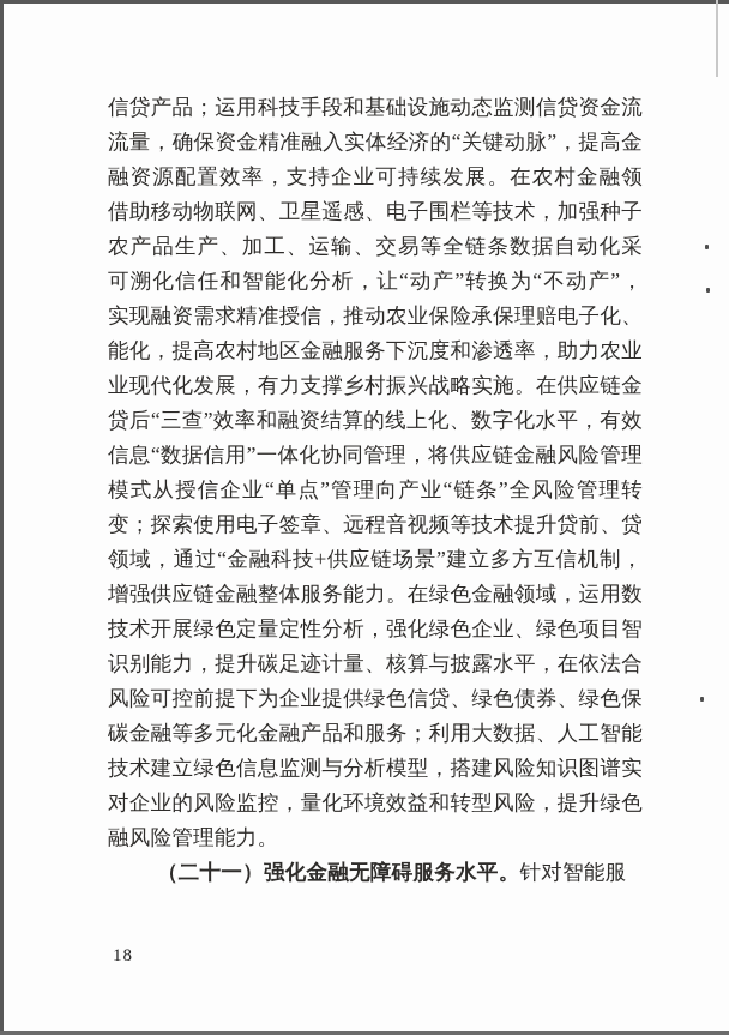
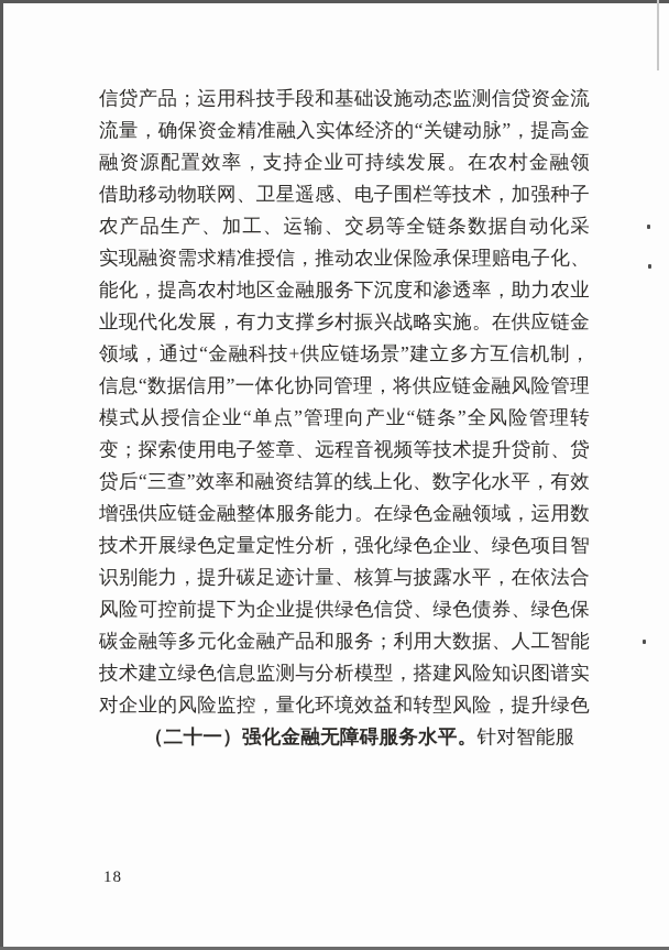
  信贷产品；运用科技手段和基础设施动态监测信贷资金流
  流量，确保资金精准融入实体经济的“关键动脉”，提高金
  融资源配置效率，支持企业可持续发展。在农村金融领
  借助移动物联网、卫星遥感、电子围栏等技术，加强种子
  农产品生产、加工、运输、交易等全链条数据自动化采
- 可溯化信任和智能化分析，让“动产”转换为“不动产”，
  实现融资需求精准授信，推动农业保险承保理赔电子化、
  能化，提高农村地区金融服务下沉度和渗透率，助力农业
  业现代化发展，有力支撑乡村振兴战略实施。在供应链金
- 贷后“三查”效率和融资结算的线上化、数字化水平，有效
+ 领域，通过“金融科技+供应链场景”建立多方互信机制，
  信息“数据信用”一体化协同管理，将供应链金融风险管理
  模式从授信企业“单点”管理向产业“链条”全风险管理转
  变；探索使用电子签章、远程音视频等技术提升贷前、贷
- 领域，通过“金融科技+供应链场景”建立多方互信机制，
+ 贷后“三查”效率和融资结算的线上化、数字化水平，有效
  增强供应链金融整体服务能力。在绿色金融领域，运用数
  技术开展绿色定量定性分析，强化绿色企业、绿色项目智
  识别能力，提升碳足迹计量、核算与披露水平，在依法合
  风险可控前提下为企业提供绿色信贷、绿色债券、绿色保
  碳金融等多元化金融产品和服务；利用大数据、人工智能
  技术建立绿色信息监测与分析模型，搭建风险知识图谱实
  对企业的风险监控，量化环境效益和转型风险，提升绿色
- 融风险管理能力。
  （二十一）强化金融无障碍服务水平。针对智能服
  18
